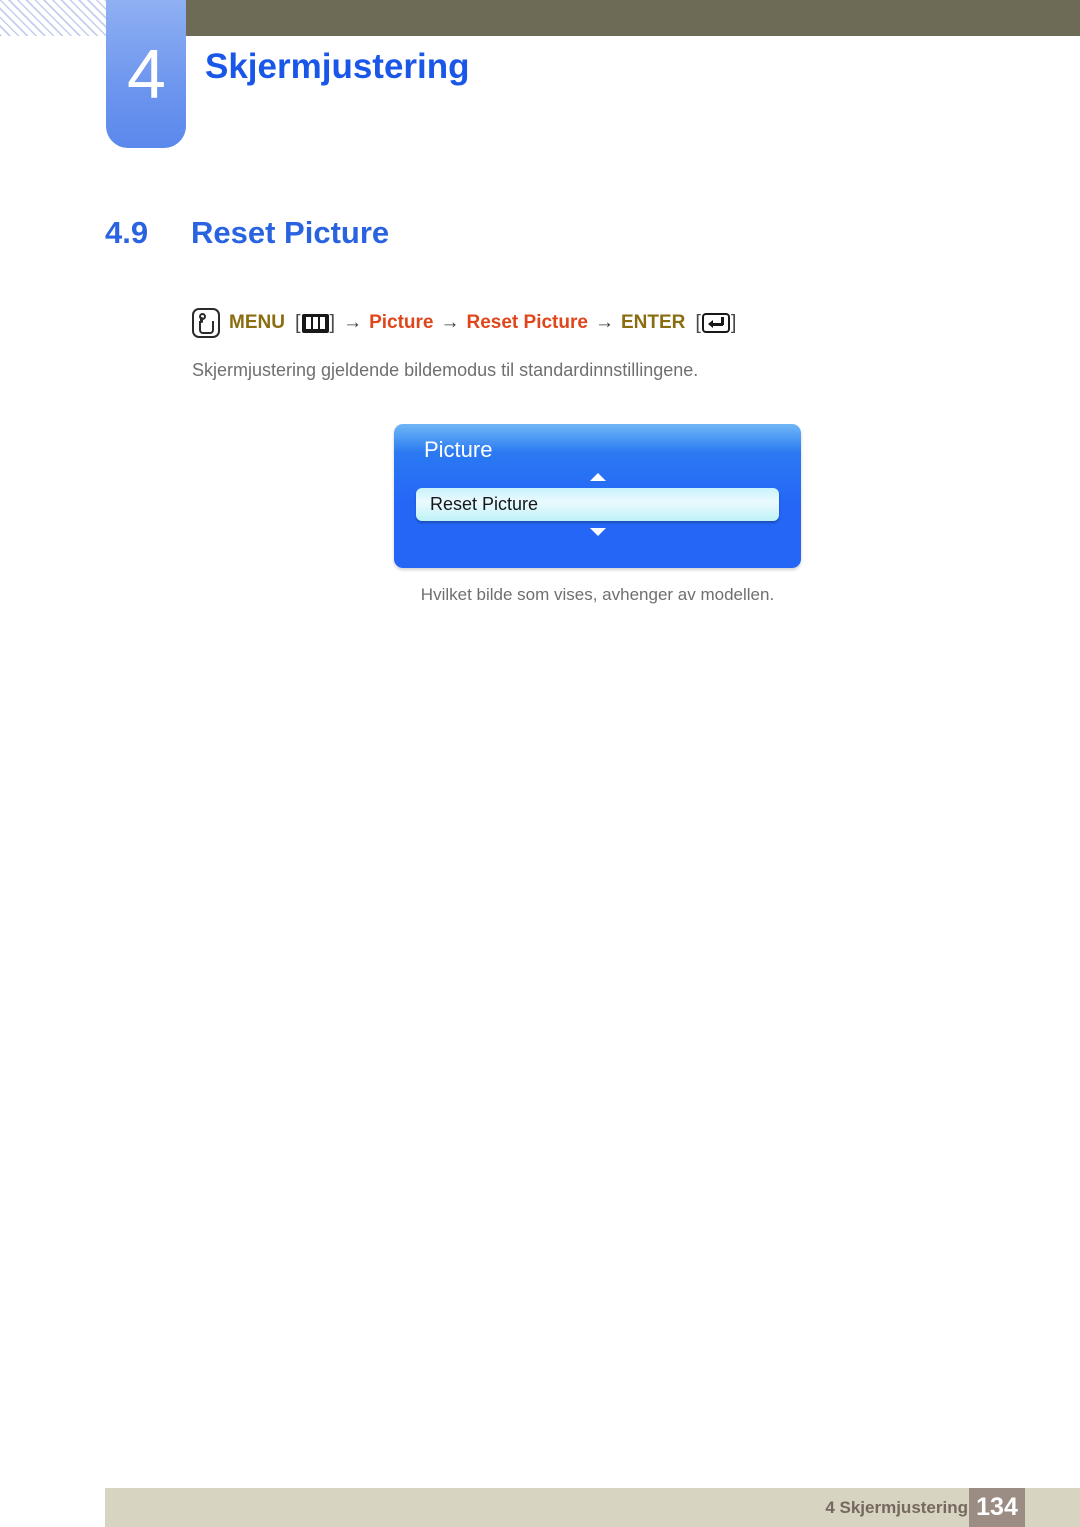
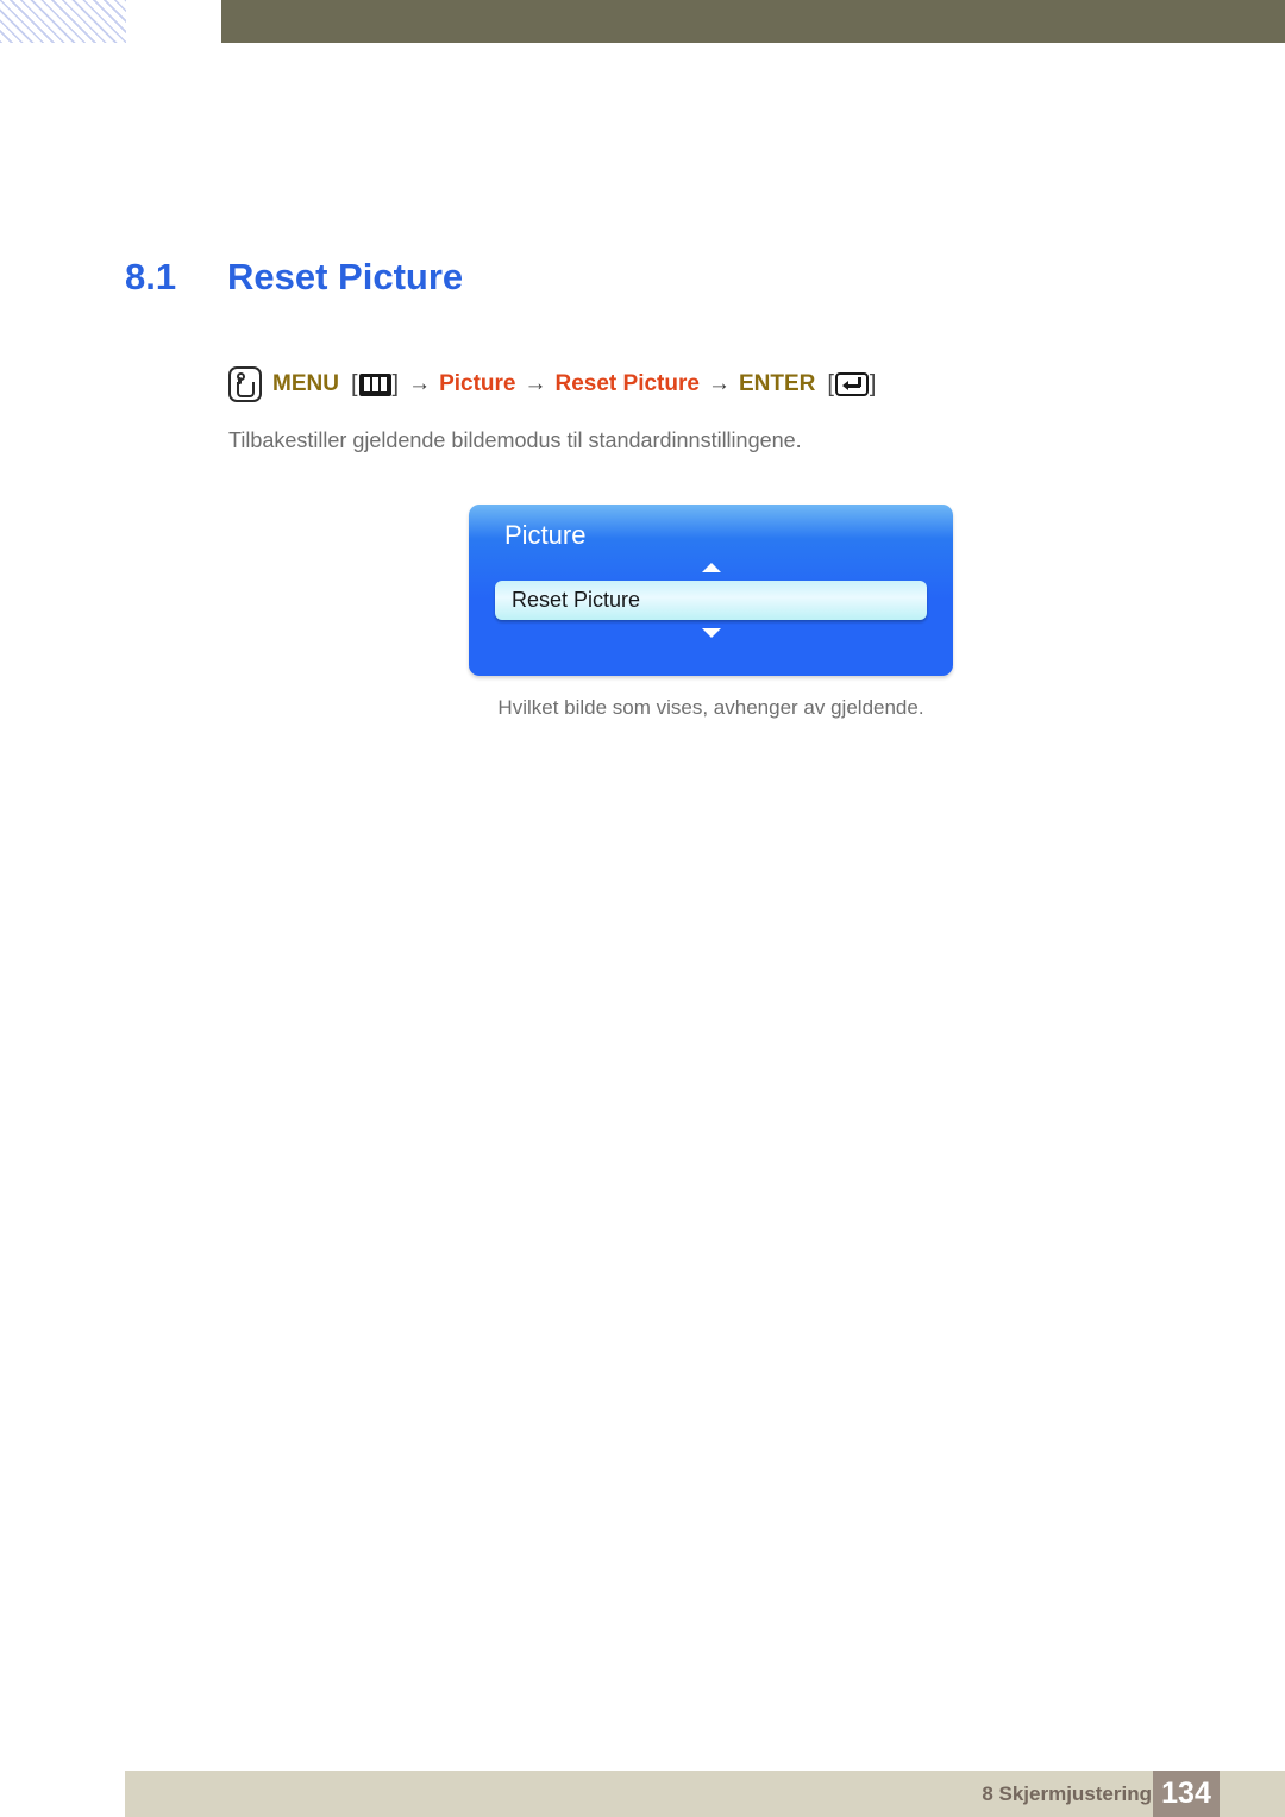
- 4
- Skjermjustering
- 4.9
+ 8.1
  Reset Picture
  MENU
  [
  ]
  →
  Picture
  →
  Reset Picture
  →
  ENTER
  [
  ]
- Skjermjustering gjeldende bildemodus til standardinnstillingene.
+ Tilbakestiller gjeldende bildemodus til standardinnstillingene.
  Picture
  Reset Picture
- Hvilket bilde som vises, avhenger av modellen.
+ Hvilket bilde som vises, avhenger av gjeldende.
- 4 Skjermjustering
+ 8 Skjermjustering
  134
